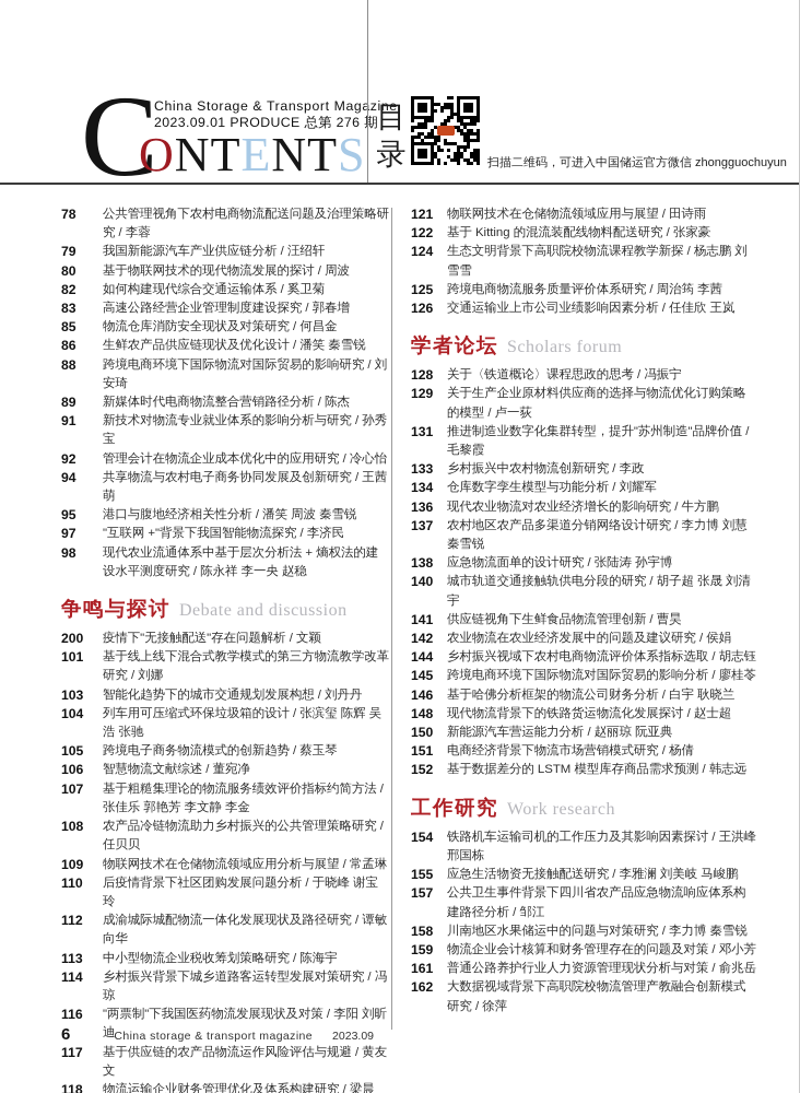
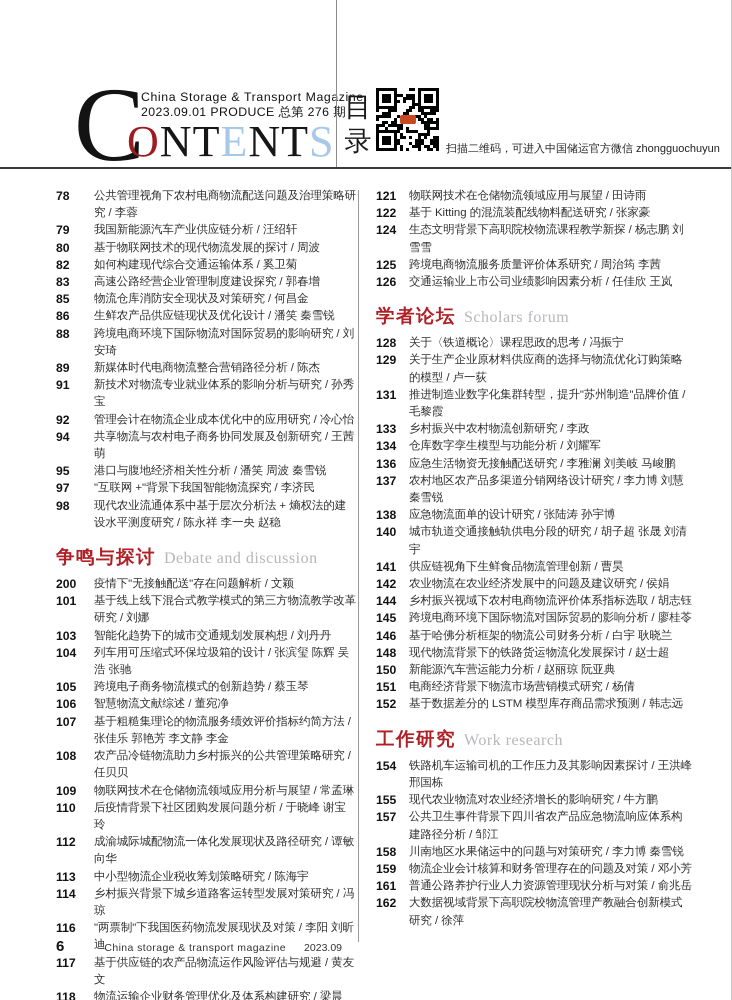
  C
  China Storage & Transport Magzine
  2023.09.01 PRODUCE 总第 276 期
  ONTENTS
  目
  录
  扫描二维码，可进入中国储运官方微信 zhongguochuyun
  78
  公共管理视角下农村电商物流配送问题及治理策略研究 / 李蓉
  79
  我国新能源汽车产业供应链分析 / 汪绍轩
  80
  基于物联网技术的现代物流发展的探讨 / 周波
  82
  如何构建现代综合交通运输体系 / 奚卫菊
  83
  高速公路经营企业管理制度建设探究 / 郭春增
  85
  物流仓库消防安全现状及对策研究 / 何昌金
  86
  生鲜农产品供应链现状及优化设计 / 潘笑 秦雪锐
  88
  跨境电商环境下国际物流对国际贸易的影响研究 / 刘安琦
  89
  新媒体时代电商物流整合营销路径分析 / 陈杰
  91
  新技术对物流专业就业体系的影响分析与研究 / 孙秀宝
  92
  管理会计在物流企业成本优化中的应用研究 / 冷心怡
  94
  共享物流与农村电子商务协同发展及创新研究 / 王茜萌
  95
  港口与腹地经济相关性分析 / 潘笑 周波 秦雪锐
  97
  "互联网 +"背景下我国智能物流探究 / 李济民
  98
  现代农业流通体系中基于层次分析法 + 熵权法的建设水平测度研究 / 陈永祥 李一央 赵稳
  争鸣与探讨 Debate and discussion
  200
  疫情下"无接触配送"存在问题解析 / 文颖
  101
  基于线上线下混合式教学模式的第三方物流教学改革研究 / 刘娜
  103
  智能化趋势下的城市交通规划发展构想 / 刘丹丹
  104
  列车用可压缩式环保垃圾箱的设计 / 张滨玺 陈辉 吴浩 张驰
  105
  跨境电子商务物流模式的创新趋势 / 蔡玉琴
  106
  智慧物流文献综述 / 董宛净
  107
  基于粗糙集理论的物流服务绩效评价指标约简方法 / 张佳乐 郭艳芳 李文静 李金
  108
  农产品冷链物流助力乡村振兴的公共管理策略研究 / 任贝贝
  109
  物联网技术在仓储物流领域应用分析与展望 / 常孟琳
  110
  后疫情背景下社区团购发展问题分析 / 于晓峰 谢宝玲
  112
  成渝城际城配物流一体化发展现状及路径研究 / 谭敏 向华
  113
  中小型物流企业税收筹划策略研究 / 陈海宇
  114
  乡村振兴背景下城乡道路客运转型发展对策研究 / 冯琼
  116
  "两票制"下我国医药物流发展现状及对策 / 李阳 刘昕迪
  117
  基于供应链的农产品物流运作风险评估与规避 / 黄友文
  118
  物流运输企业财务管理优化及体系构建研究 / 梁晨
  121
  物联网技术在仓储物流领域应用与展望 / 田诗雨
  122
  基于 Kitting 的混流装配线物料配送研究 / 张家豪
  124
  生态文明背景下高职院校物流课程教学新探 / 杨志鹏 刘雪雪
  125
  跨境电商物流服务质量评价体系研究 / 周治筠 李茜
  126
  交通运输业上市公司业绩影响因素分析 / 任佳欣 王岚
  学者论坛 Scholars forum
  128
  关于〈铁道概论〉课程思政的思考 / 冯振宁
  129
  关于生产企业原材料供应商的选择与物流优化订购策略的模型 / 卢一荻
  131
  推进制造业数字化集群转型，提升"苏州制造"品牌价值 / 毛黎霞
  133
  乡村振兴中农村物流创新研究 / 李政
  134
  仓库数字孪生模型与功能分析 / 刘耀军
  136
- 现代农业物流对农业经济增长的影响研究 / 牛方鹏
+ 应急生活物资无接触配送研究 / 李雅澜 刘美岐 马峻鹏
  137
  农村地区农产品多渠道分销网络设计研究 / 李力博 刘慧 秦雪锐
  138
  应急物流面单的设计研究 / 张陆涛 孙宇博
  140
  城市轨道交通接触轨供电分段的研究 / 胡子超 张晟 刘清宇
  141
  供应链视角下生鲜食品物流管理创新 / 曹昊
  142
  农业物流在农业经济发展中的问题及建议研究 / 侯娟
  144
  乡村振兴视域下农村电商物流评价体系指标选取 / 胡志钰
  145
  跨境电商环境下国际物流对国际贸易的影响分析 / 廖桂苓
  146
  基于哈佛分析框架的物流公司财务分析 / 白宇 耿晓兰
  148
  现代物流背景下的铁路货运物流化发展探讨 / 赵士超
  150
  新能源汽车营运能力分析 / 赵丽琼 阮亚典
  151
  电商经济背景下物流市场营销模式研究 / 杨倩
  152
  基于数据差分的 LSTM 模型库存商品需求预测 / 韩志远
  工作研究 Work research
  154
  铁路机车运输司机的工作压力及其影响因素探讨 / 王洪峰 邢国栋
  155
- 应急生活物资无接触配送研究 / 李雅澜 刘美岐 马峻鹏
+ 现代农业物流对农业经济增长的影响研究 / 牛方鹏
  157
  公共卫生事件背景下四川省农产品应急物流响应体系构建路径分析 / 邹江
  158
  川南地区水果储运中的问题与对策研究 / 李力博 秦雪锐
  159
  物流企业会计核算和财务管理存在的问题及对策 / 邓小芳
  161
  普通公路养护行业人力资源管理现状分析与对策 / 俞兆岳
  162
  大数据视域背景下高职院校物流管理产教融合创新模式研究 / 徐萍
  6
  China storage & transport magazine
  2023.09
